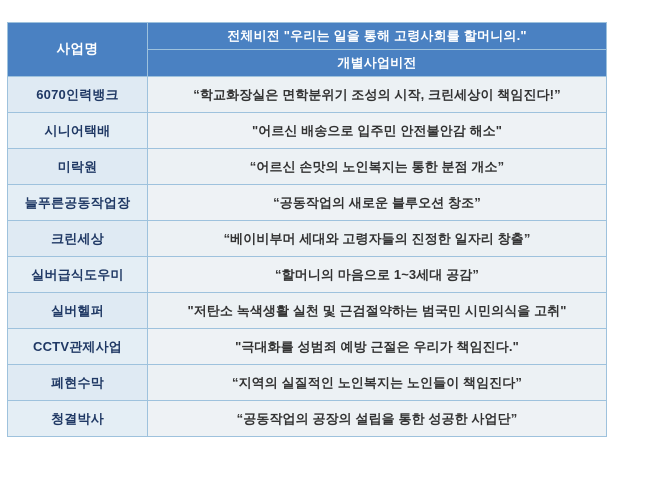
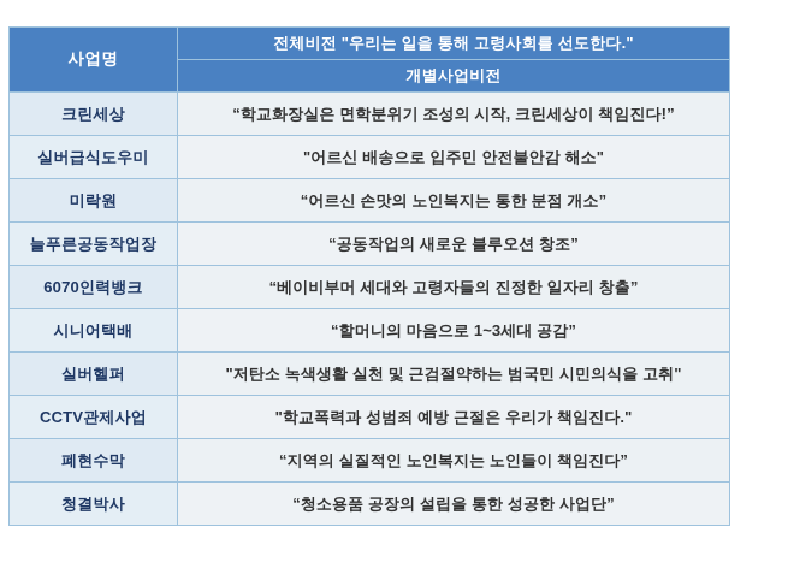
- 사업명	전체비전 "우리는 일을 통해 고령사회를 할머니의."
+ 사업명	전체비전 "우리는 일을 통해 고령사회를 선도한다."
  개별사업비전
- 6070인력뱅크	“학교화장실은 면학분위기 조성의 시작, 크린세상이 책임진다!”
+ 크린세상	“학교화장실은 면학분위기 조성의 시작, 크린세상이 책임진다!”
- 시니어택배	"어르신 배송으로 입주민 안전불안감 해소"
+ 실버급식도우미	"어르신 배송으로 입주민 안전불안감 해소"
  미락원	“어르신 손맛의 노인복지는 통한 분점 개소”
  늘푸른공동작업장	“공동작업의 새로운 블루오션 창조”
- 크린세상	“베이비부머 세대와 고령자들의 진정한 일자리 창출”
+ 6070인력뱅크	“베이비부머 세대와 고령자들의 진정한 일자리 창출”
- 실버급식도우미	“할머니의 마음으로 1~3세대 공감”
+ 시니어택배	“할머니의 마음으로 1~3세대 공감”
  실버헬퍼	"저탄소 녹색생활 실천 및 근검절약하는 범국민 시민의식을 고취"
- CCTV관제사업	"극대화를 성범죄 예방 근절은 우리가 책임진다."
+ CCTV관제사업	"학교폭력과 성범죄 예방 근절은 우리가 책임진다."
  폐현수막	“지역의 실질적인 노인복지는 노인들이 책임진다”
- 청결박사	“공동작업의 공장의 설립을 통한 성공한 사업단”
+ 청결박사	“청소용품 공장의 설립을 통한 성공한 사업단”
